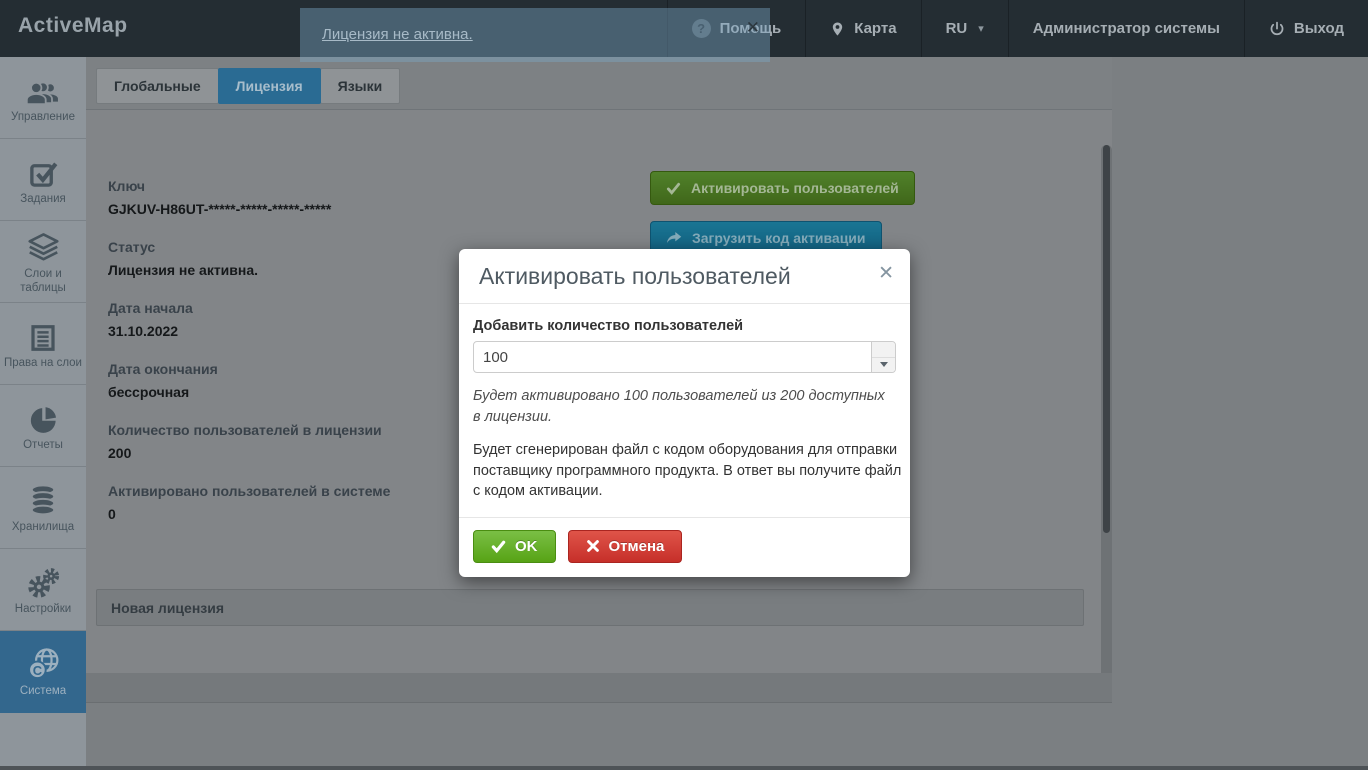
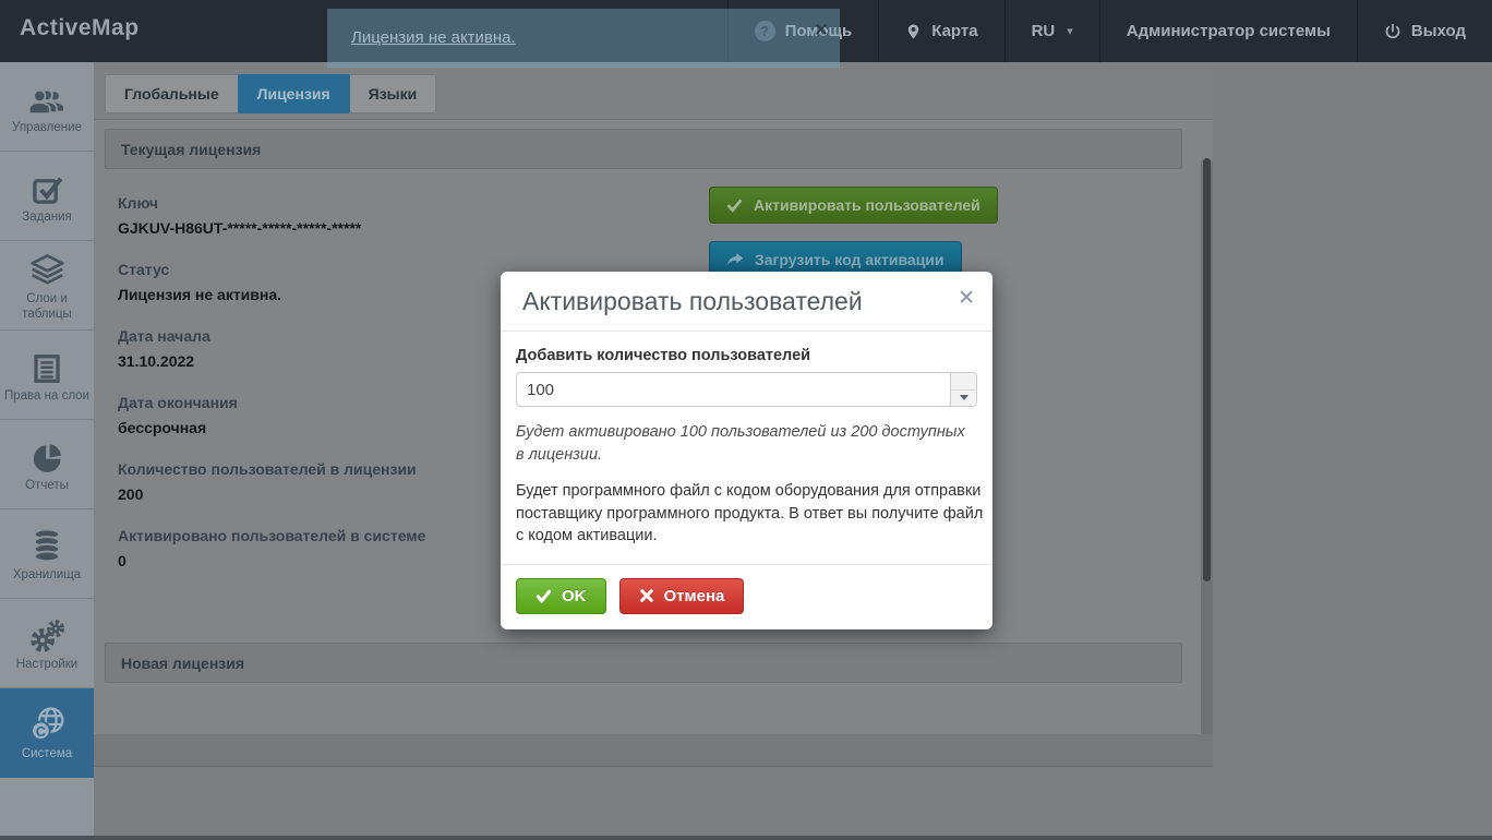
  ActiveMap
  ?
  Помощь
  Карта
  RU
  ▾
  Администратор системы
  Выход
  Лицензия не активна.
  ✕
  Управление
  Задания
  Слои и таблицы
  Права на слои
  Отчеты
  Хранилища
  Настройки
  C
  Система
  Глобальные
  Лицензия
  Языки
+ Текущая лицензия
  Ключ
  GJKUV-H86UT-*****-*****-*****-*****
  Статус
  Лицензия не активна.
  Дата начала
  31.10.2022
  Дата окончания
  бессрочная
  Количество пользователей в лицензии
  200
  Активировано пользователей в системе
  0
  Активировать пользователей
  Загрузить код активации
  Новая лицензия
  Активировать пользователей
  ✕
  Добавить количество пользователей
  100
  Будет активировано 100 пользователей из 200 доступных в лицензии.
- Будет сгенерирован файл с кодом оборудования для отправки поставщику программного продукта. В ответ вы получите файл с кодом активации.
+ Будет программного файл с кодом оборудования для отправки поставщику программного продукта. В ответ вы получите файл с кодом активации.
  OK
  Отмена
